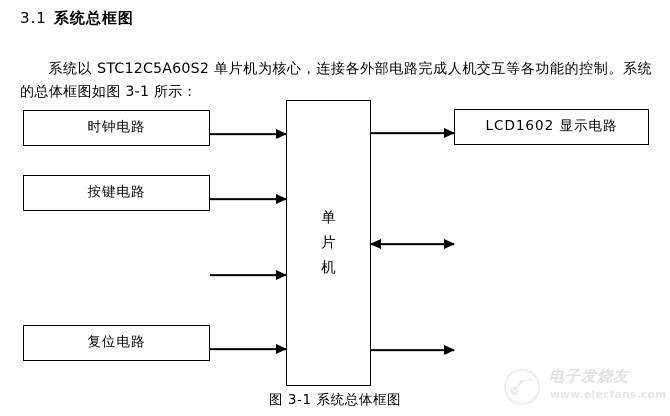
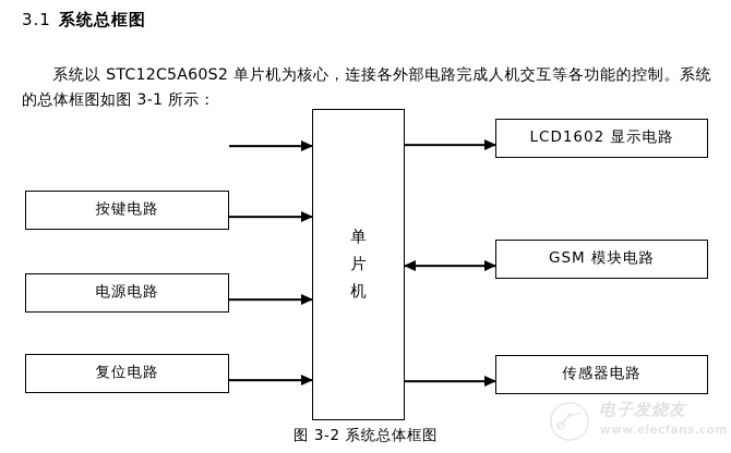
  3.1 系统总框图
  系统以 STC12C5A60S2 单片机为核心，连接各外部电路完成人机交互等各功能的控制。系统的总体框图如图 3-1 所示：
- 时钟电路
  按键电路
+ 电源电路
  复位电路
  单
  片
  机
  LCD1602 显示电路
+ GSM 模块电路
+ 传感器电路
- 图 3-1 系统总体框图
+ 图 3-2 系统总体框图
  电子发烧友
  www.elecfans.com
